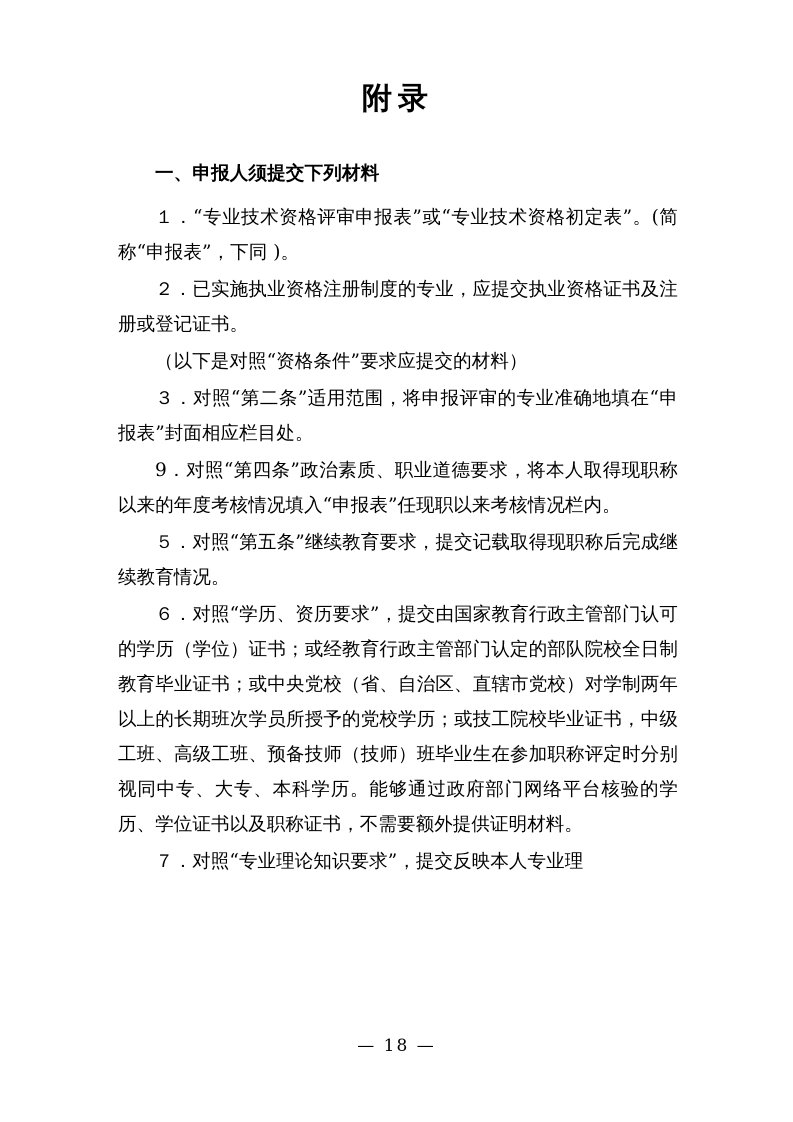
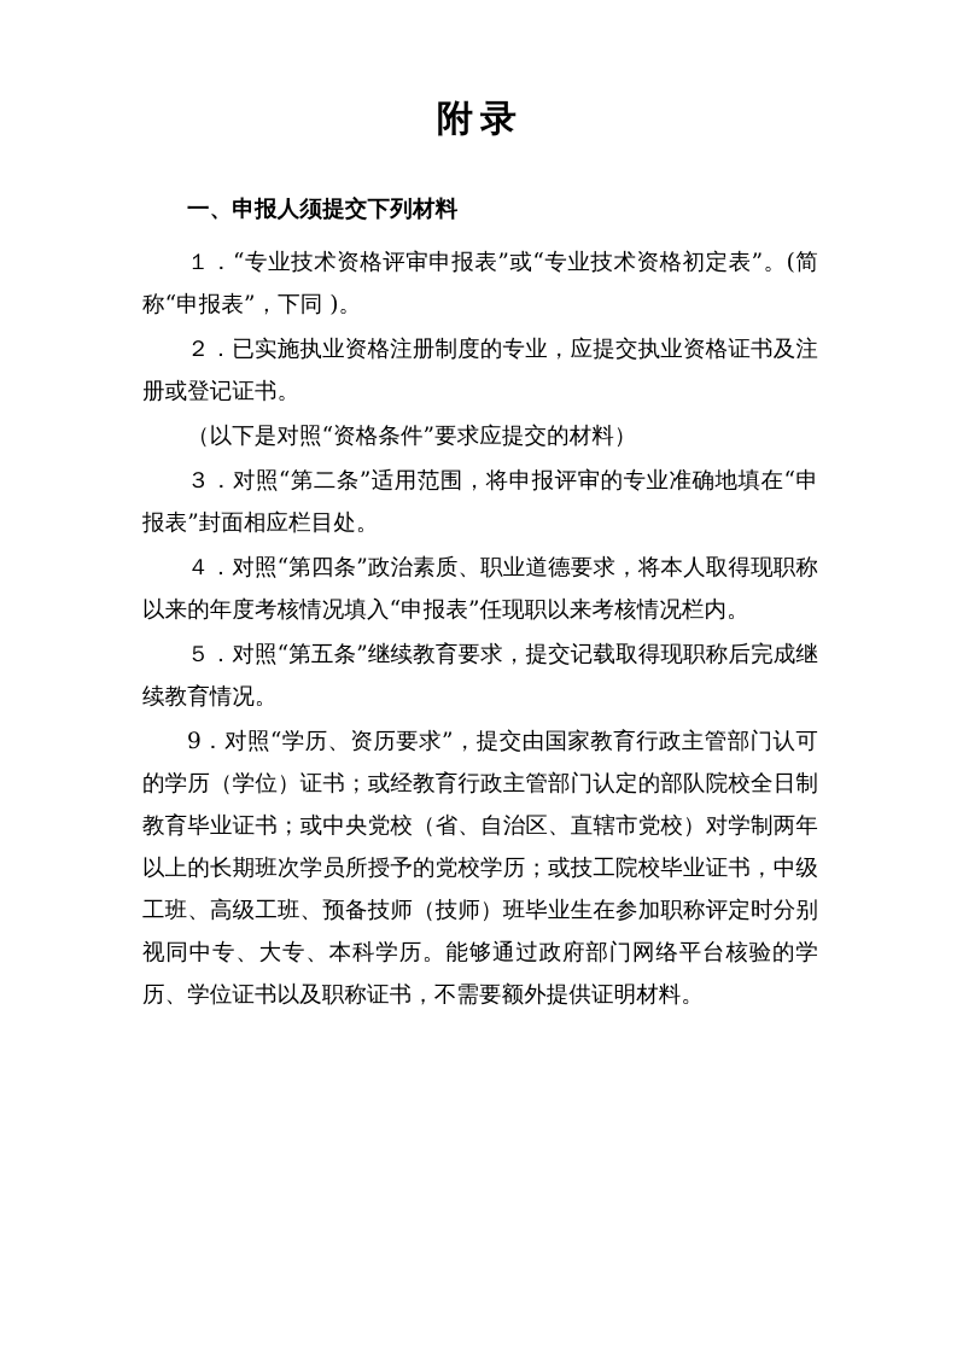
  附录
  一、申报人须提交下列材料
  １．“专业技术资格评审申报表”或“专业技术资格初定表”。(简称“申报表”，下同 )。
  ２．已实施执业资格注册制度的专业，应提交执业资格证书及注册或登记证书。
  （以下是对照“资格条件”要求应提交的材料）
  ３．对照“第二条”适用范围，将申报评审的专业准确地填在“申报表”封面相应栏目处。
- 9．对照“第四条”政治素质、职业道德要求，将本人取得现职称以来的年度考核情况填入“申报表”任现职以来考核情况栏内。
+ ４．对照“第四条”政治素质、职业道德要求，将本人取得现职称以来的年度考核情况填入“申报表”任现职以来考核情况栏内。
  ５．对照“第五条”继续教育要求，提交记载取得现职称后完成继续教育情况。
- ６．对照“学历、资历要求”，提交由国家教育行政主管部门认可的学历（学位）证书；或经教育行政主管部门认定的部队院校全日制教育毕业证书；或中央党校（省、自治区、直辖市党校）对学制两年以上的长期班次学员所授予的党校学历；或技工院校毕业证书，中级工班、高级工班、预备技师（技师）班毕业生在参加职称评定时分别视同中专、大专、本科学历。能够通过政府部门网络平台核验的学历、学位证书以及职称证书，不需要额外提供证明材料。
+ 9．对照“学历、资历要求”，提交由国家教育行政主管部门认可的学历（学位）证书；或经教育行政主管部门认定的部队院校全日制教育毕业证书；或中央党校（省、自治区、直辖市党校）对学制两年以上的长期班次学员所授予的党校学历；或技工院校毕业证书，中级工班、高级工班、预备技师（技师）班毕业生在参加职称评定时分别视同中专、大专、本科学历。能够通过政府部门网络平台核验的学历、学位证书以及职称证书，不需要额外提供证明材料。
- ７．对照“专业理论知识要求”，提交反映本人专业理
- — 18 —
